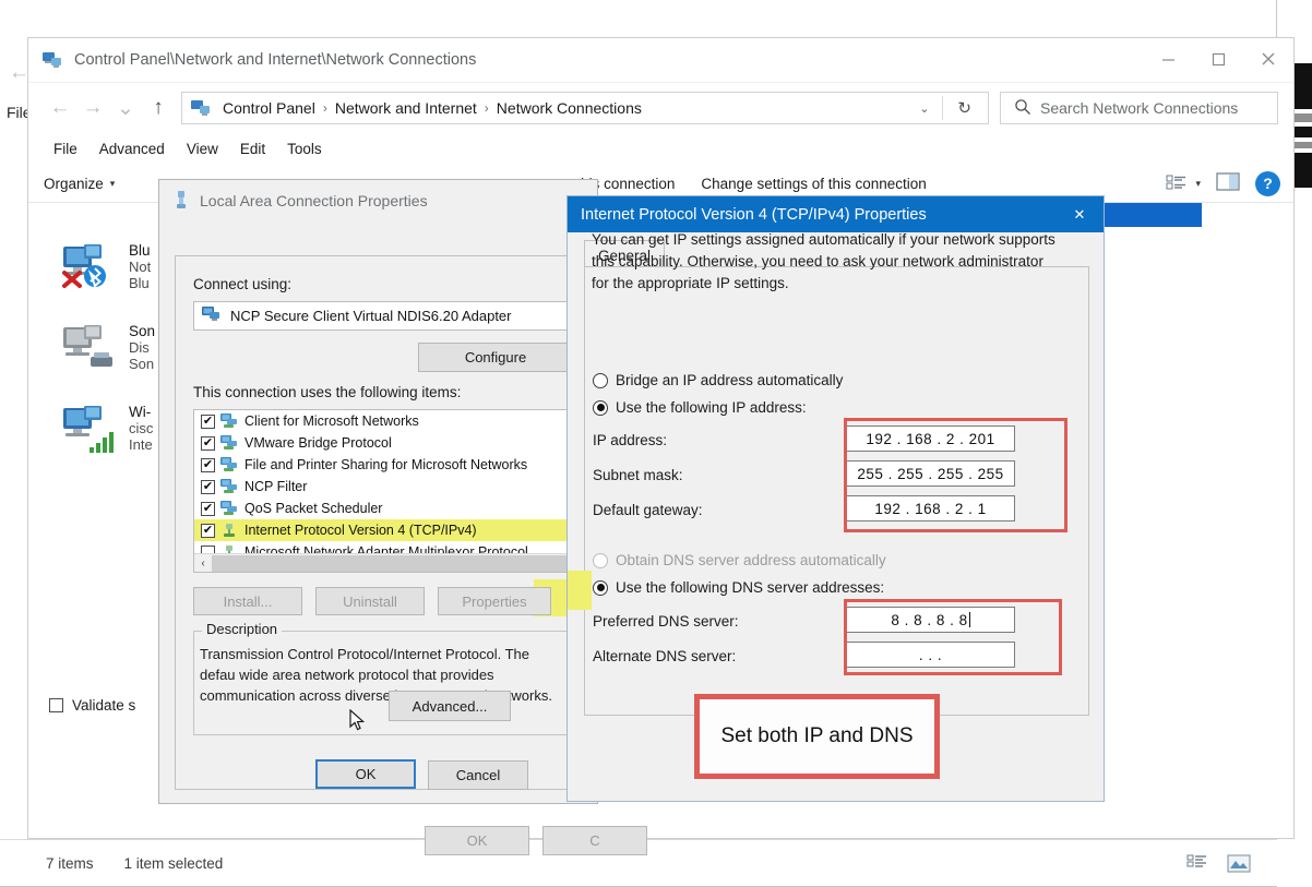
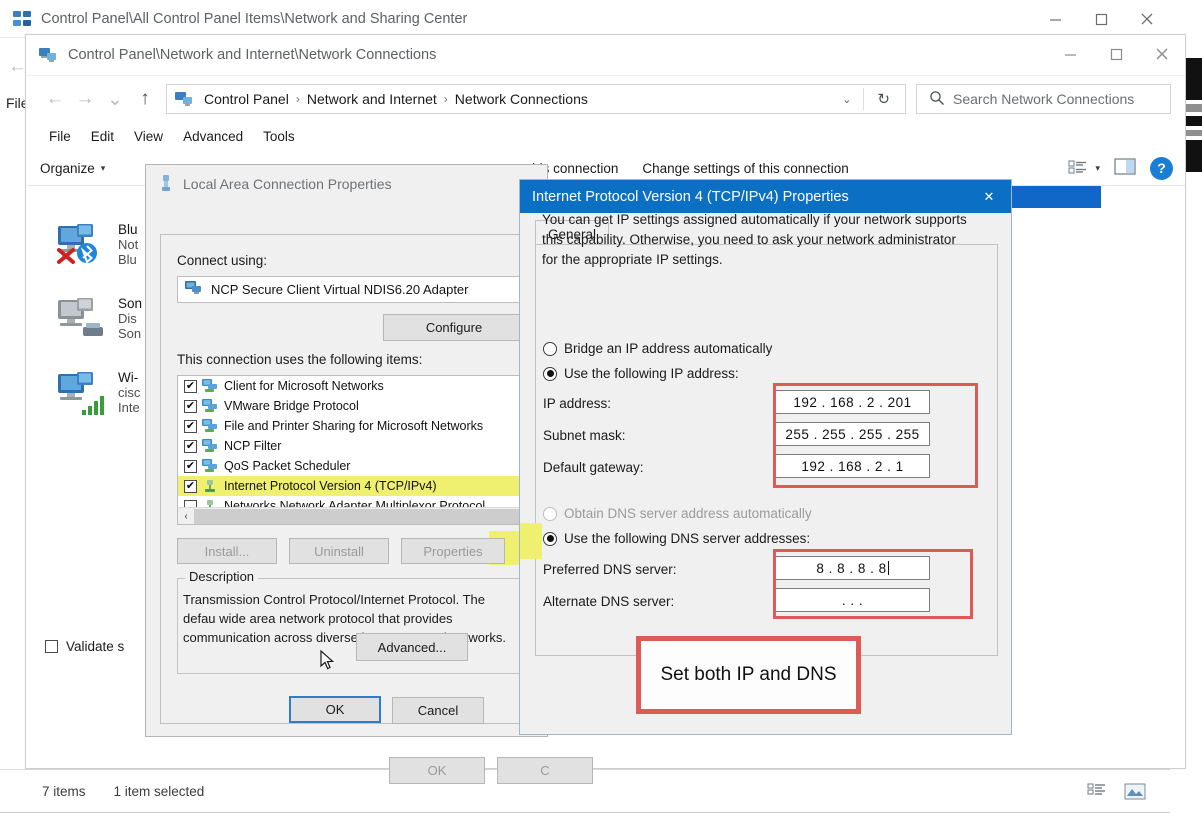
+ Control Panel\All Control Panel Items\Network and Sharing Center
  ←
  Fil
  7 items
  1 item selected
  Control Panel\Network and Internet\Network Connections
  ←
  →
  ⌄
  ↑
  Control Panel
  ›
  Network and Internet
  ›
  Network Connections
  ⌄
  ↻
  Search Network Connections
  File
- Advanced
+ Edit
  View
- Edit
+ Advanced
  Tools
  Organize
  ▾
  Change settings of this connection
  ▾
  ?
  Blu
  Not
  Blu
  Son
  Dis
  Son
  Wi-
  cisc
  Inte
  Local Area Connection Properties
  Connect using:
  NCP Secure Client Virtual NDIS6.20 Adapter
  Configure
  This connection uses the following items:
  ✔
  Client for Microsoft Networks
  ✔
  VMware Bridge Protocol
  ✔
  File and Printer Sharing for Microsoft Networks
  ✔
  NCP Filter
  ✔
  QoS Packet Scheduler
  ✔
  Internet Protocol Version 4 (TCP/IPv4)
- Microsoft Network Adapter Multiplexor Protocol
+ Networks Network Adapter Multiplexor Protocol
  ‹
  Install...
  Uninstall
  Properties
  Description
  Transmission Control Protocol/Internet Protocol. The defau wide area network protocol that provides communication across diverseworks.
  OK
  C
  Internet Protocol Version 4 (TCP/IPv4) Properties
  ✕
  General
  You can get IP settings assigned automatically if your network supports this capability. Otherwise, you need to ask your network administrator for the appropriate IP settings.
  Bridge an IP address automatically
  Use the following IP address:
  IP address:
  192 . 168 . 2 . 201
  Subnet mask:
  255 . 255 . 255 . 255
  Default gateway:
  192 . 168 . 2 . 1
  Obtain DNS server address automatically
  Use the following DNS server addresses:
  Preferred DNS server:
  8 . 8 . 8 . 8
  Alternate DNS server:
  . . .
  Validate s
  Advanced...
  OK
  Cancel
  Set both IP and DNS
